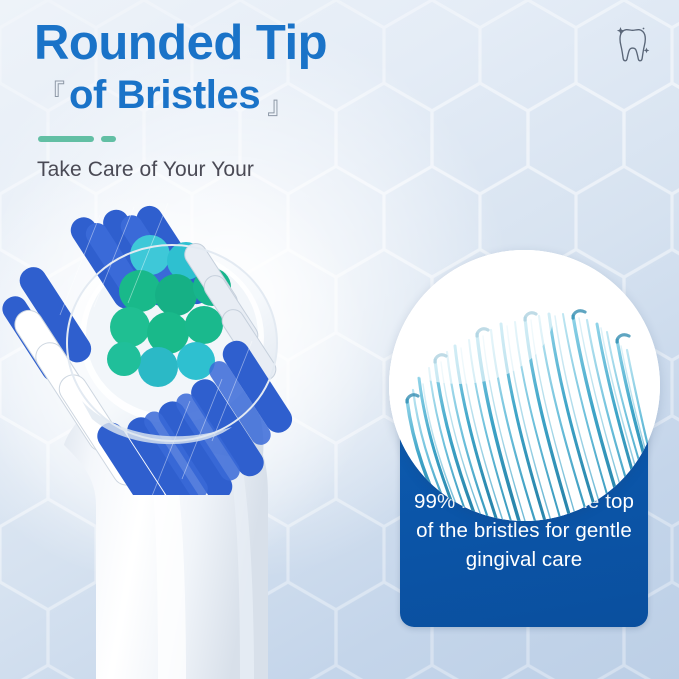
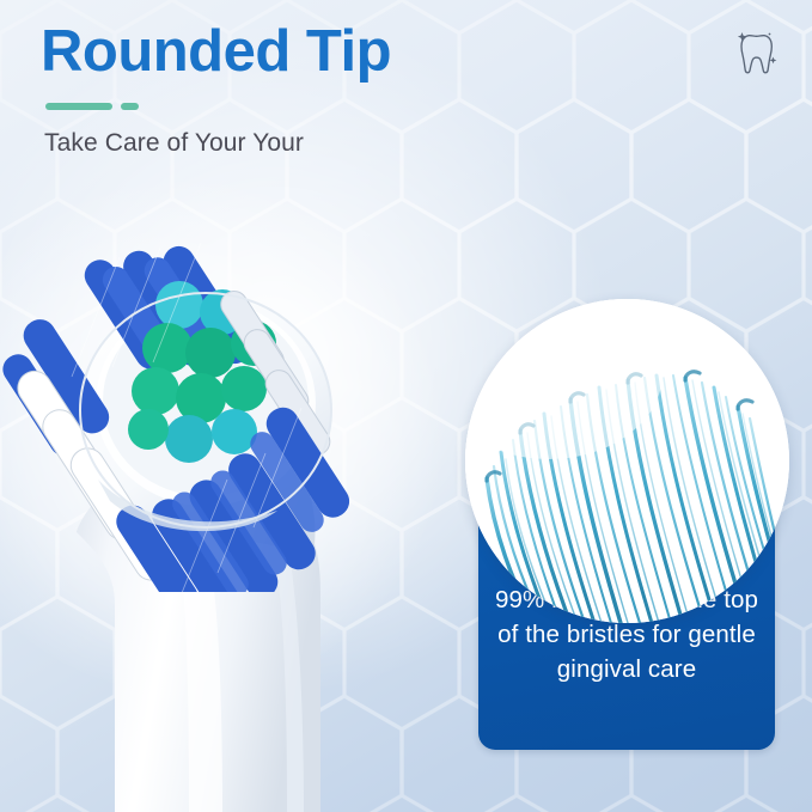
  Rounded Tip
- 『
- of Bristles
- 』
  Take Care of Your Your
  99% top of the bristles for gentle gingival care
